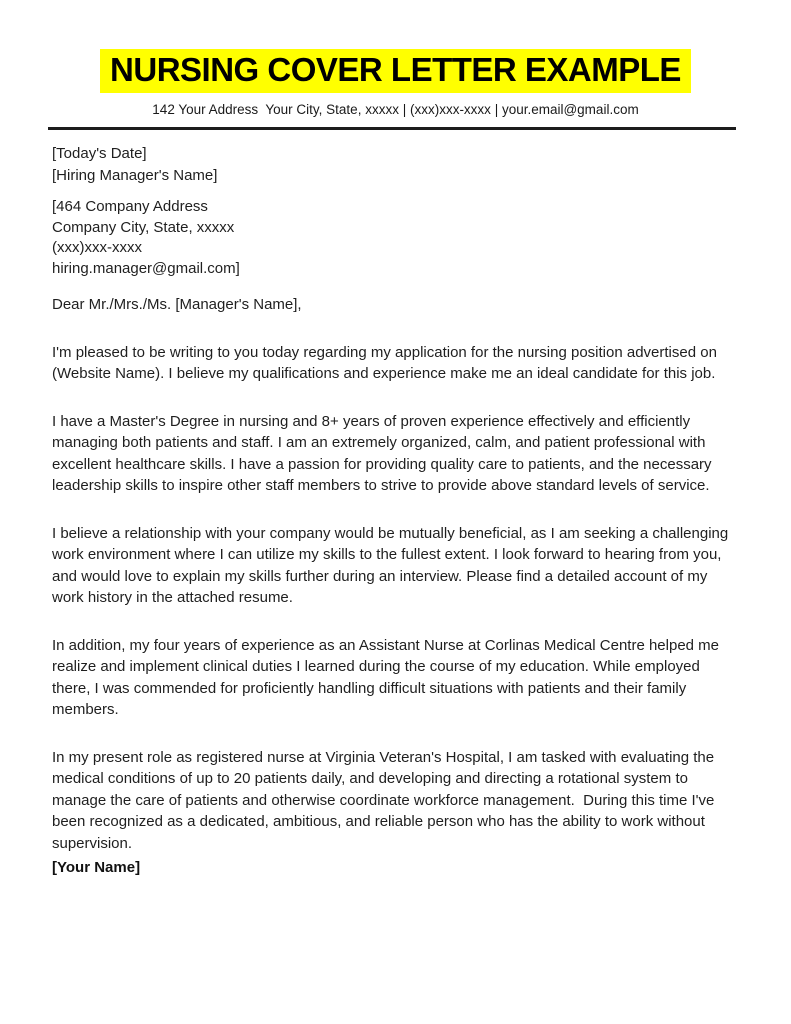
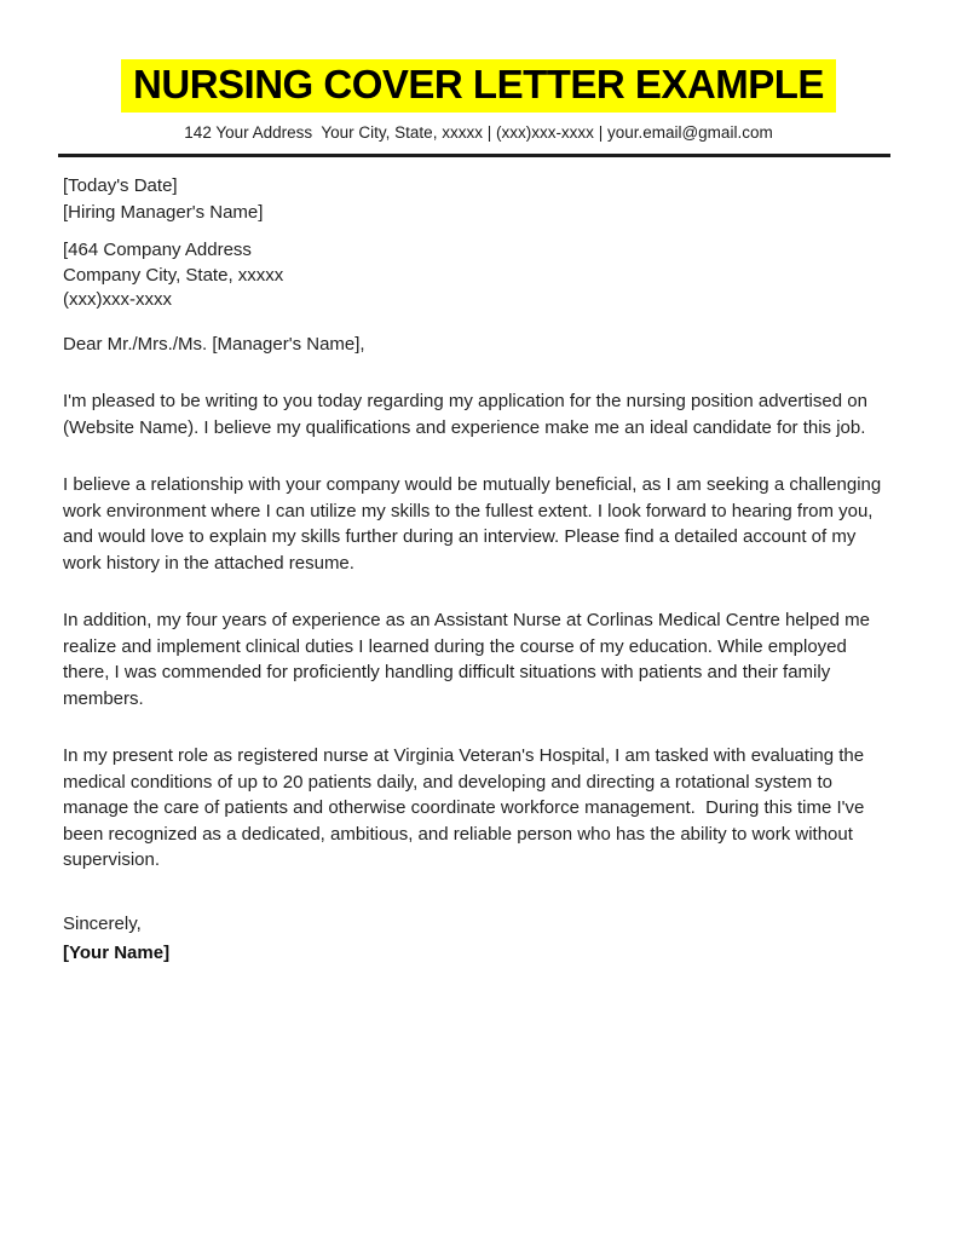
  NURSING COVER LETTER EXAMPLE
  142 Your Address Your City, State, xxxxx | (xxx)xxx-xxxx | your.email@gmail.com
  [Today's Date]
  [Hiring Manager's Name]
  [464 Company Address
  Company City, State, xxxxx
  (xxx)xxx-xxxx
- hiring.manager@gmail.com]
  Dear Mr./Mrs./Ms. [Manager's Name],
  I'm pleased to be writing to you today regarding my application for the nursing position advertised on (Website Name). I believe my qualifications and experience make me an ideal candidate for this job.
- I have a Master's Degree in nursing and 8+ years of proven experience effectively and efficiently managing both patients and staff. I am an extremely organized, calm, and patient professional with excellent healthcare skills. I have a passion for providing quality care to patients, and the necessary leadership skills to inspire other staff members to strive to provide above standard levels of service.
  I believe a relationship with your company would be mutually beneficial, as I am seeking a challenging work environment where I can utilize my skills to the fullest extent. I look forward to hearing from you, and would love to explain my skills further during an interview. Please find a detailed account of my work history in the attached resume.
  In addition, my four years of experience as an Assistant Nurse at Corlinas Medical Centre helped me realize and implement clinical duties I learned during the course of my education. While employed there, I was commended for proficiently handling difficult situations with patients and their family members.
  In my present role as registered nurse at Virginia Veteran's Hospital, I am tasked with evaluating the medical conditions of up to 20 patients daily, and developing and directing a rotational system to manage the care of patients and otherwise coordinate workforce management. During this time I've been recognized as a dedicated, ambitious, and reliable person who has the ability to work without supervision.
+ Sincerely,
  [Your Name]
